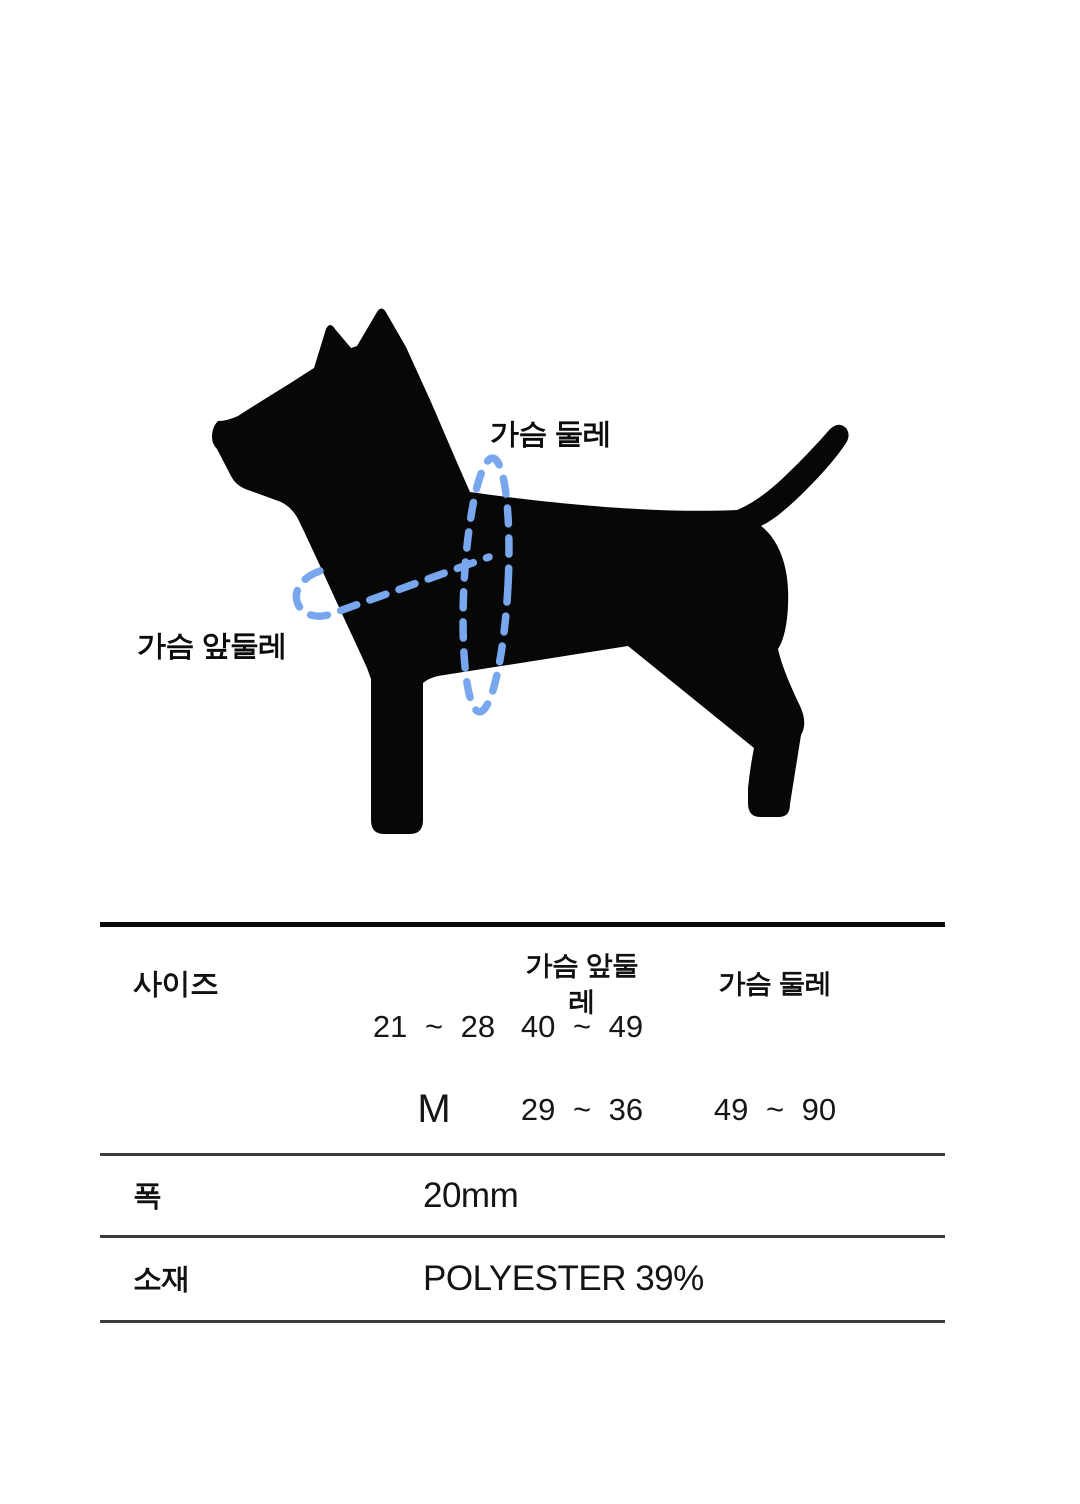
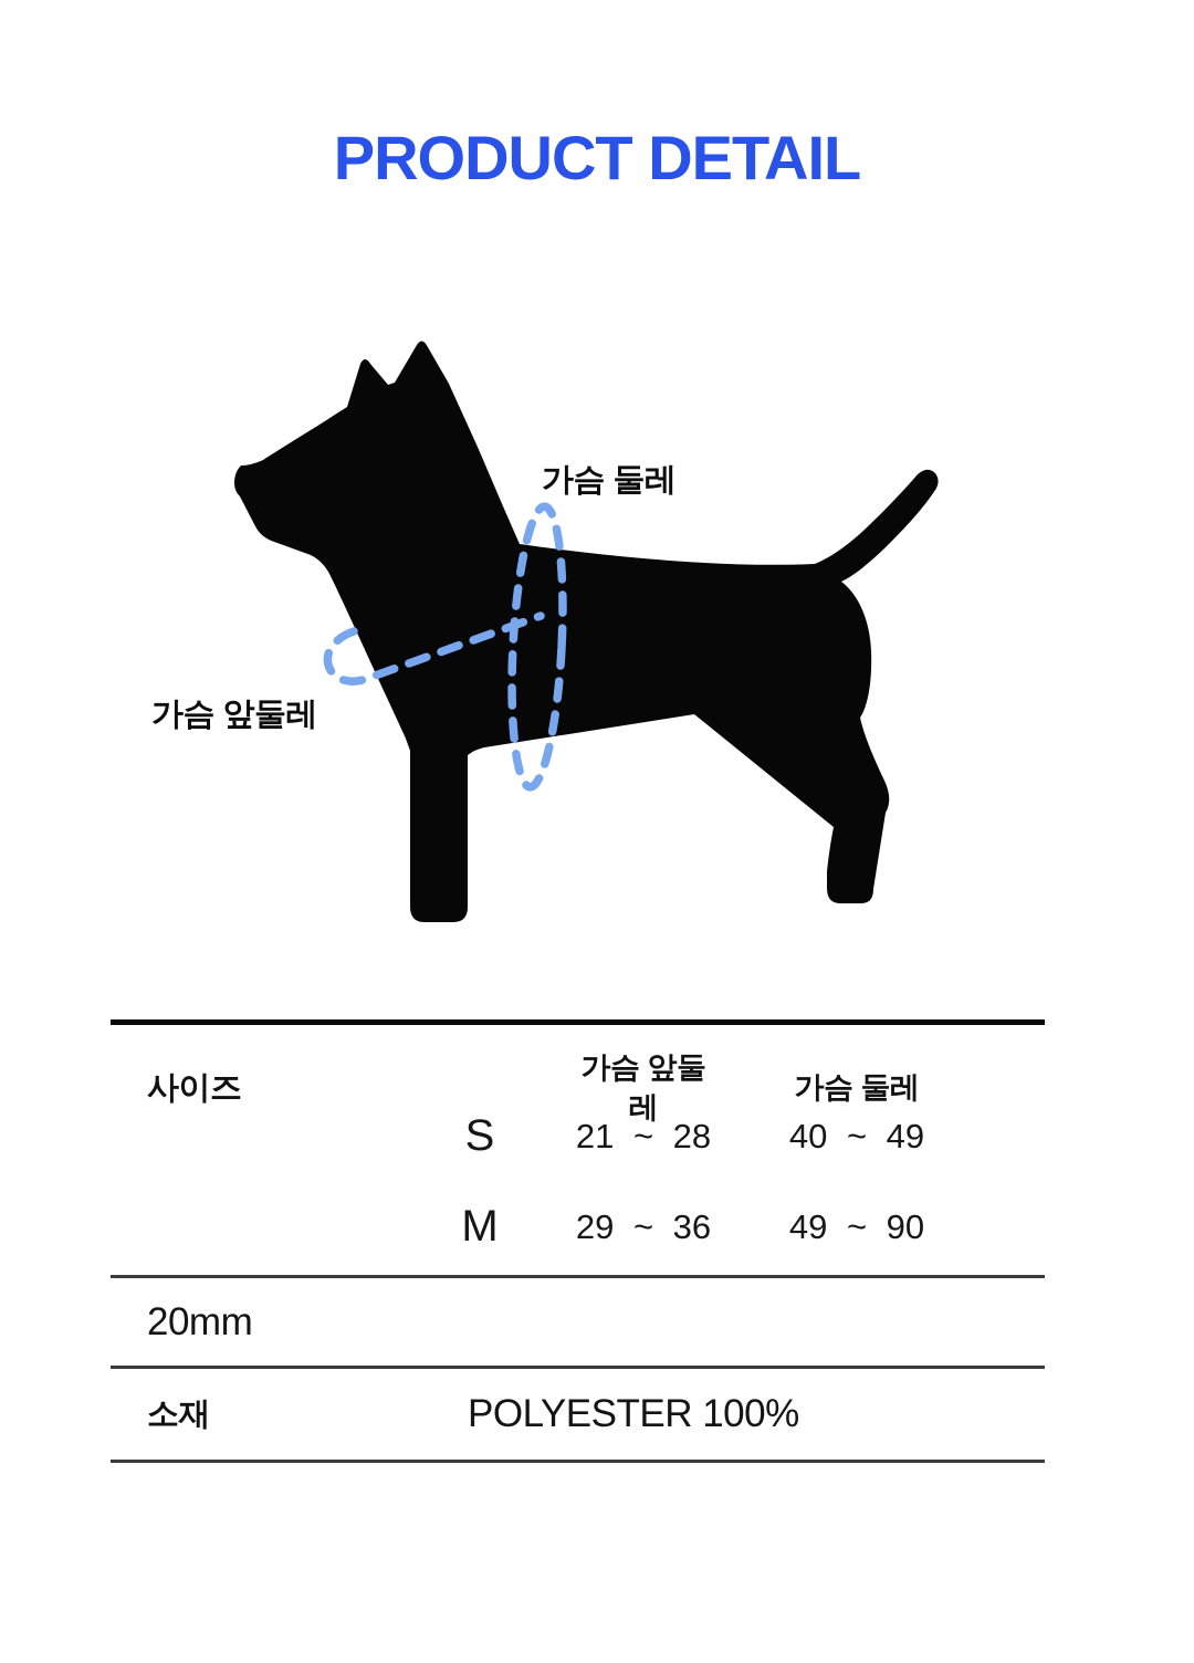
+ PRODUCT DETAIL
  가슴 둘레
  가슴 앞둘레
  사이즈
  가슴 앞둘레
  가슴 둘레
+ S
  21 ~ 28
  40 ~ 49
  M
  29 ~ 36
  49 ~ 90
- 폭
  20mm
  소재
- POLYESTER 39%
+ POLYESTER 100%
